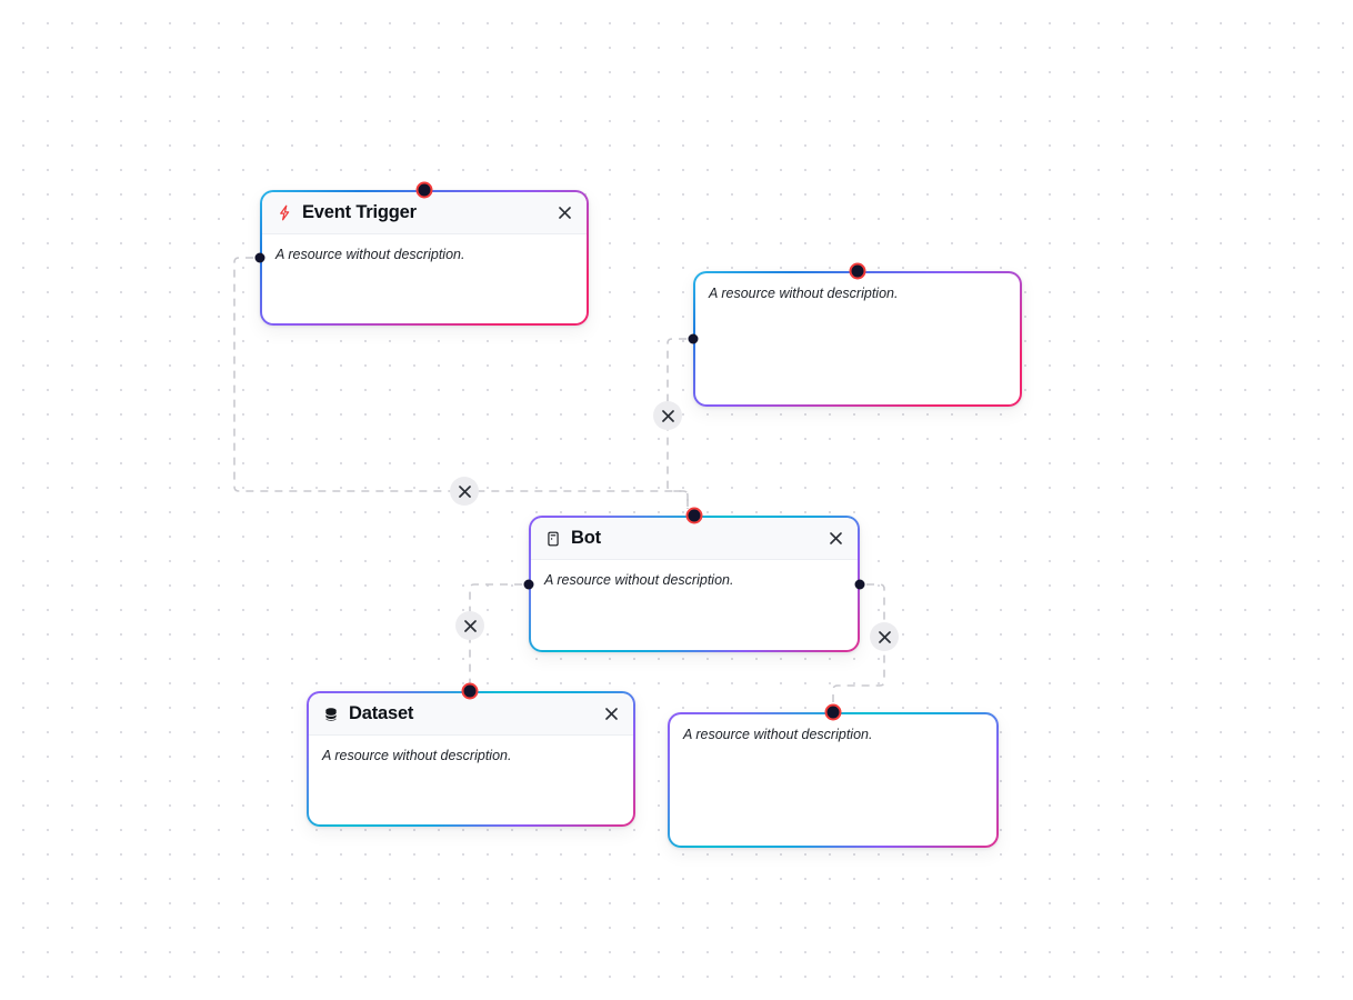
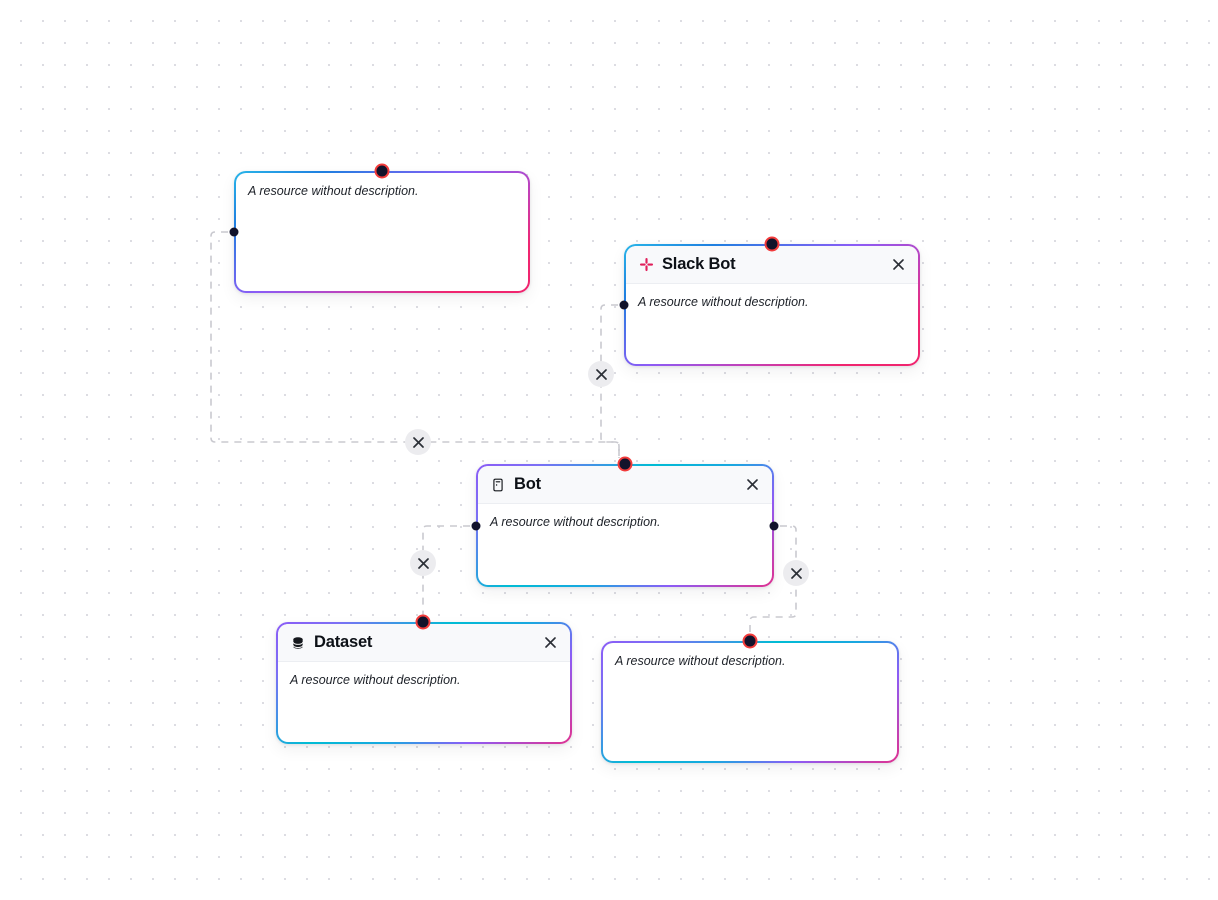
- Event Trigger
  A resource without description.
+ Slack Bot
  A resource without description.
  Bot
  A resource without description.
  Dataset
  A resource without description.
  A resource without description.
